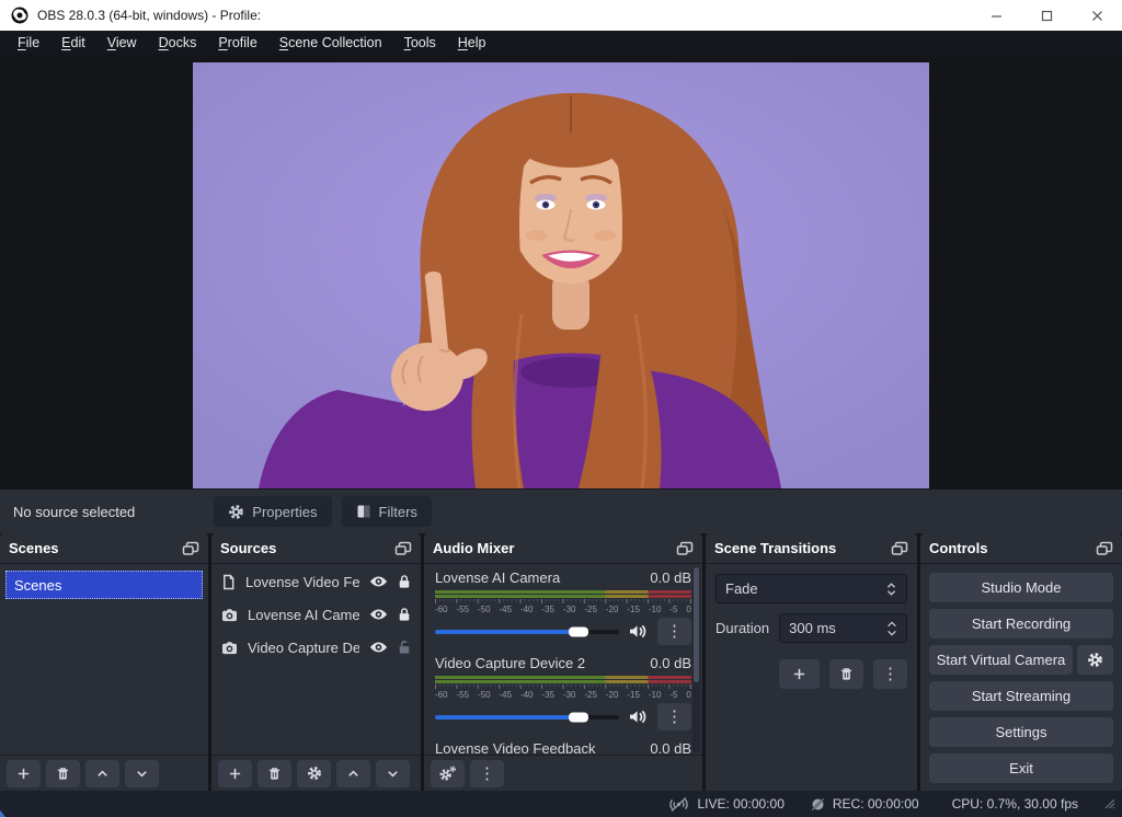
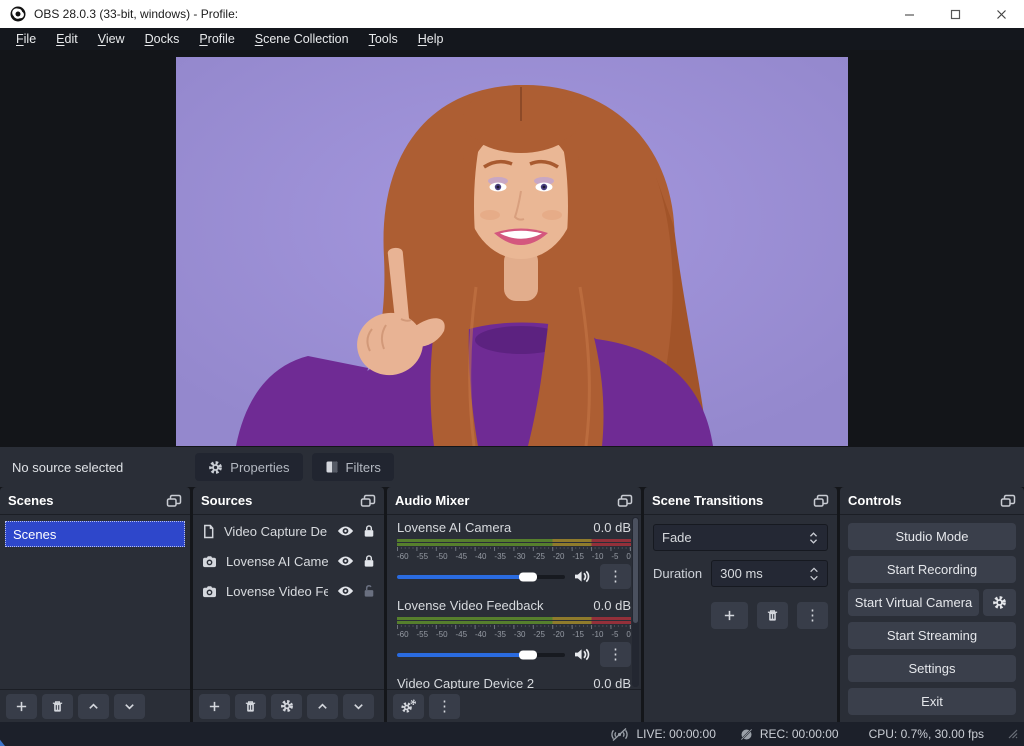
- OBS 28.0.3 (64-bit, windows) - Profile:
+ OBS 28.0.3 (33-bit, windows) - Profile:
  File
  Edit
  View
  Docks
  Profile
  Scene Collection
  Tools
  Help
  No source selected
  Properties
  Filters
  Scenes
  Scenes
  Sources
- Lovense Video Fe
+ Video Capture De
  Lovense AI Came
- Video Capture De
+ Lovense Video Fe
  Audio Mixer
  Lovense AI Camera
  0.0 dB
  -60
  -55
  -50
  -45
  -40
  -35
  -30
  -25
  -20
  -15
  -10
  -5
  0
  ⋮
- Video Capture Device 2
+ Lovense Video Feedback
  0.0 dB
  -60
  -55
  -50
  -45
  -40
  -35
  -30
  -25
  -20
  -15
  -10
  -5
  0
  ⋮
- Lovense Video Feedback
+ Video Capture Device 2
  0.0 dB
  ⋮
  Scene Transitions
  Fade
  Duration
  300 ms
  ⋮
  Controls
  Studio Mode
  Start Recording
  Start Virtual Camera
  Start Streaming
  Settings
  Exit
  LIVE: 00:00:00
  REC: 00:00:00
  CPU: 0.7%, 30.00 fps
